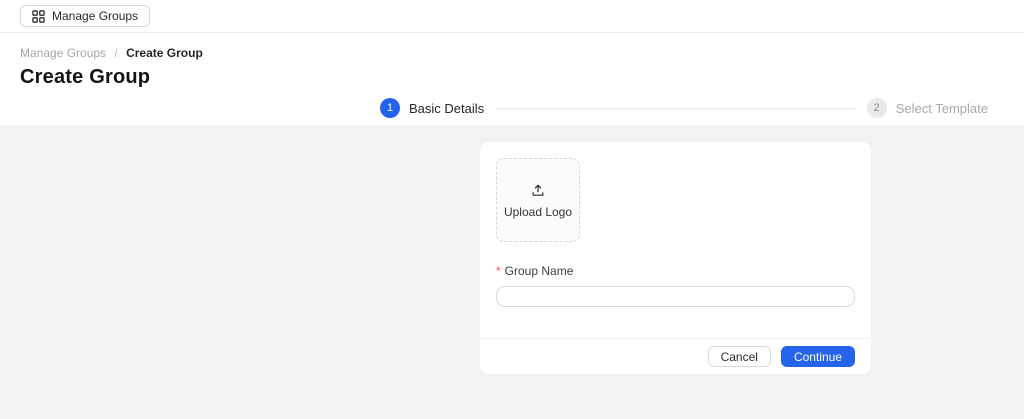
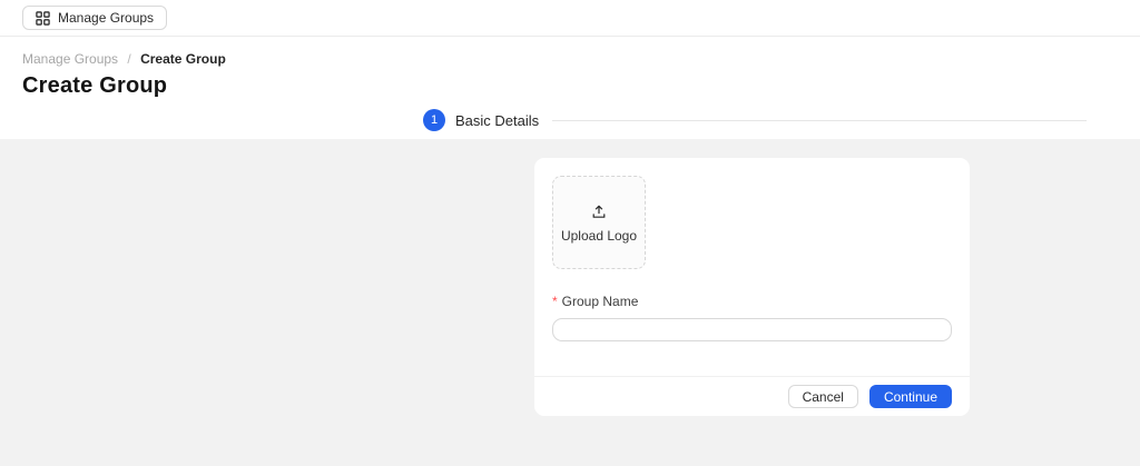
  Manage Groups
  Manage Groups / Create Group
  Create Group
  1
  Basic Details
- 2
- Select Template
  Upload Logo
  * Group Name
  Cancel
  Continue
